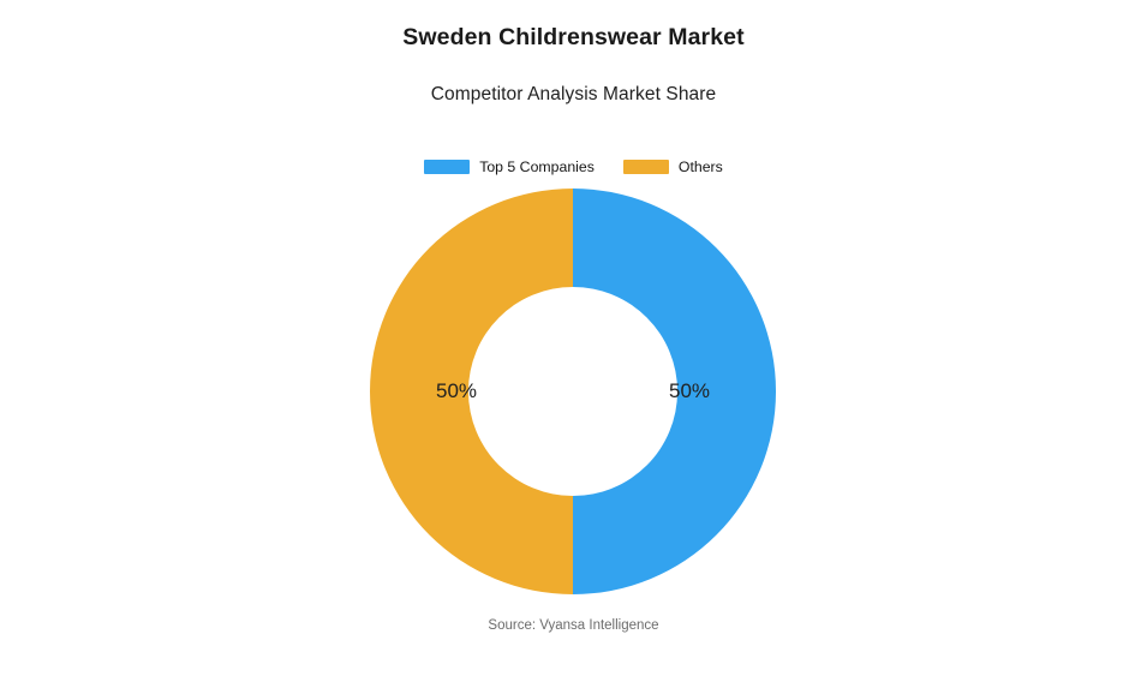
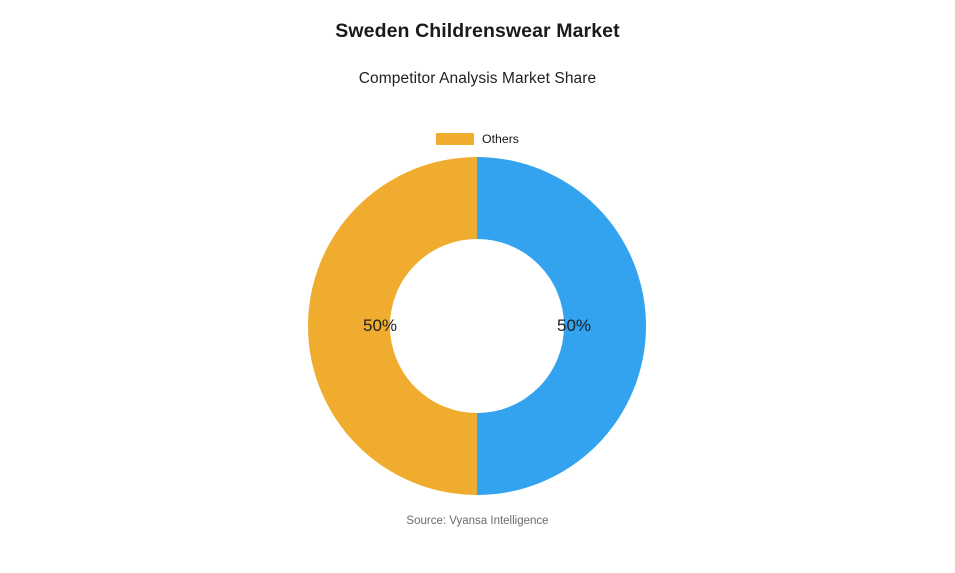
  Sweden Childrenswear Market
  Competitor Analysis Market Share
- Top 5 Companies
  Others
  50%
  50%
  Source: Vyansa Intelligence
